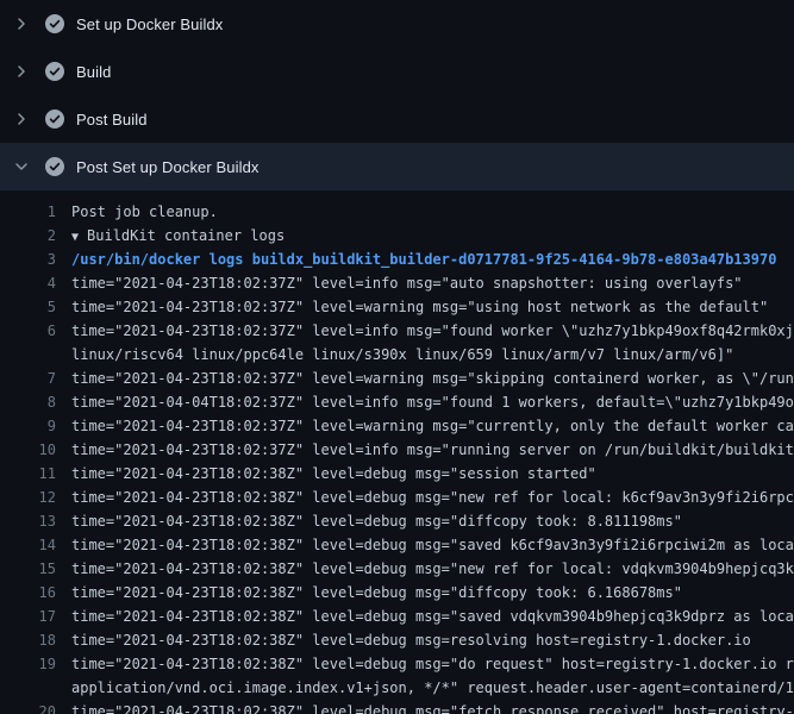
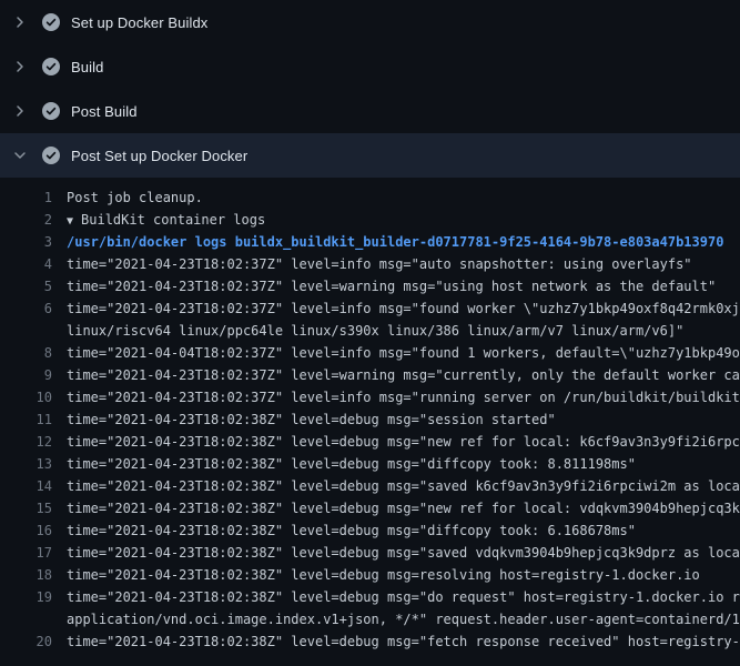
  Set up Docker Buildx
  Build
  Post Build
- Post Set up Docker Buildx
+ Post Set up Docker Docker
  1
  Post job cleanup.
  2
  ▼ BuildKit container logs
  3
  /usr/bin/docker logs buildx_buildkit_builder-d0717781-9f25-4164-9b78-e803a47b13970
  4
  time="2021-04-23T18:02:37Z" level=info msg="auto snapshotter: using overlayfs"
  5
  time="2021-04-23T18:02:37Z" level=warning msg="using host network as the default"
  6
  time="2021-04-23T18:02:37Z" level=info msg="found worker \"uzhz7y1bkp49oxf8q42rmk0xj
- linux/riscv64 linux/ppc64le linux/s390x linux/659 linux/arm/v7 linux/arm/v6]"
+ linux/riscv64 linux/ppc64le linux/s390x linux/386 linux/arm/v7 linux/arm/v6]"
- 7
- time="2021-04-23T18:02:37Z" level=warning msg="skipping containerd worker, as \"/run
  8
  time="2021-04-04T18:02:37Z" level=info msg="found 1 workers, default=\"uzhz7y1bkp49o
  9
  time="2021-04-23T18:02:37Z" level=warning msg="currently, only the default worker ca
  10
  time="2021-04-23T18:02:37Z" level=info msg="running server on /run/buildkit/buildkit
  11
  time="2021-04-23T18:02:38Z" level=debug msg="session started"
  12
  time="2021-04-23T18:02:38Z" level=debug msg="new ref for local: k6cf9av3n3y9fi2i6rpc
  13
  time="2021-04-23T18:02:38Z" level=debug msg="diffcopy took: 8.811198ms"
  14
  time="2021-04-23T18:02:38Z" level=debug msg="saved k6cf9av3n3y9fi2i6rpciwi2m as loca
  15
  time="2021-04-23T18:02:38Z" level=debug msg="new ref for local: vdqkvm3904b9hepjcq3k
  16
  time="2021-04-23T18:02:38Z" level=debug msg="diffcopy took: 6.168678ms"
  17
  time="2021-04-23T18:02:38Z" level=debug msg="saved vdqkvm3904b9hepjcq3k9dprz as loca
  18
  time="2021-04-23T18:02:38Z" level=debug msg=resolving host=registry-1.docker.io
  19
  time="2021-04-23T18:02:38Z" level=debug msg="do request" host=registry-1.docker.io r
  application/vnd.oci.image.index.v1+json, */*" request.header.user-agent=containerd/1
  20
  time="2021-04-23T18:02:38Z" level=debug msg="fetch response received" host=registry-
